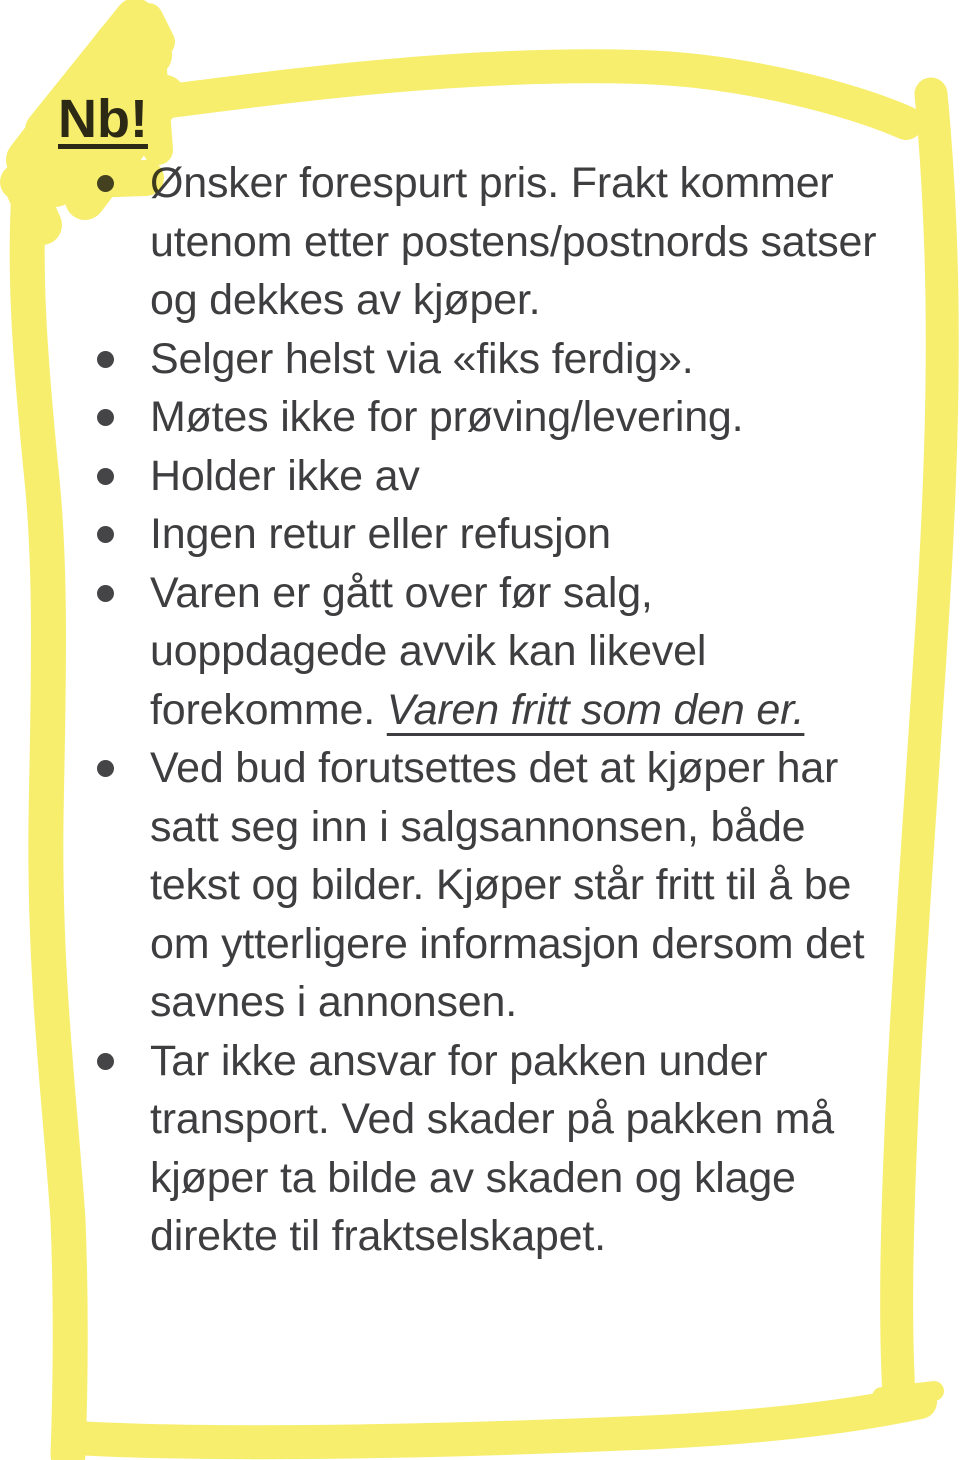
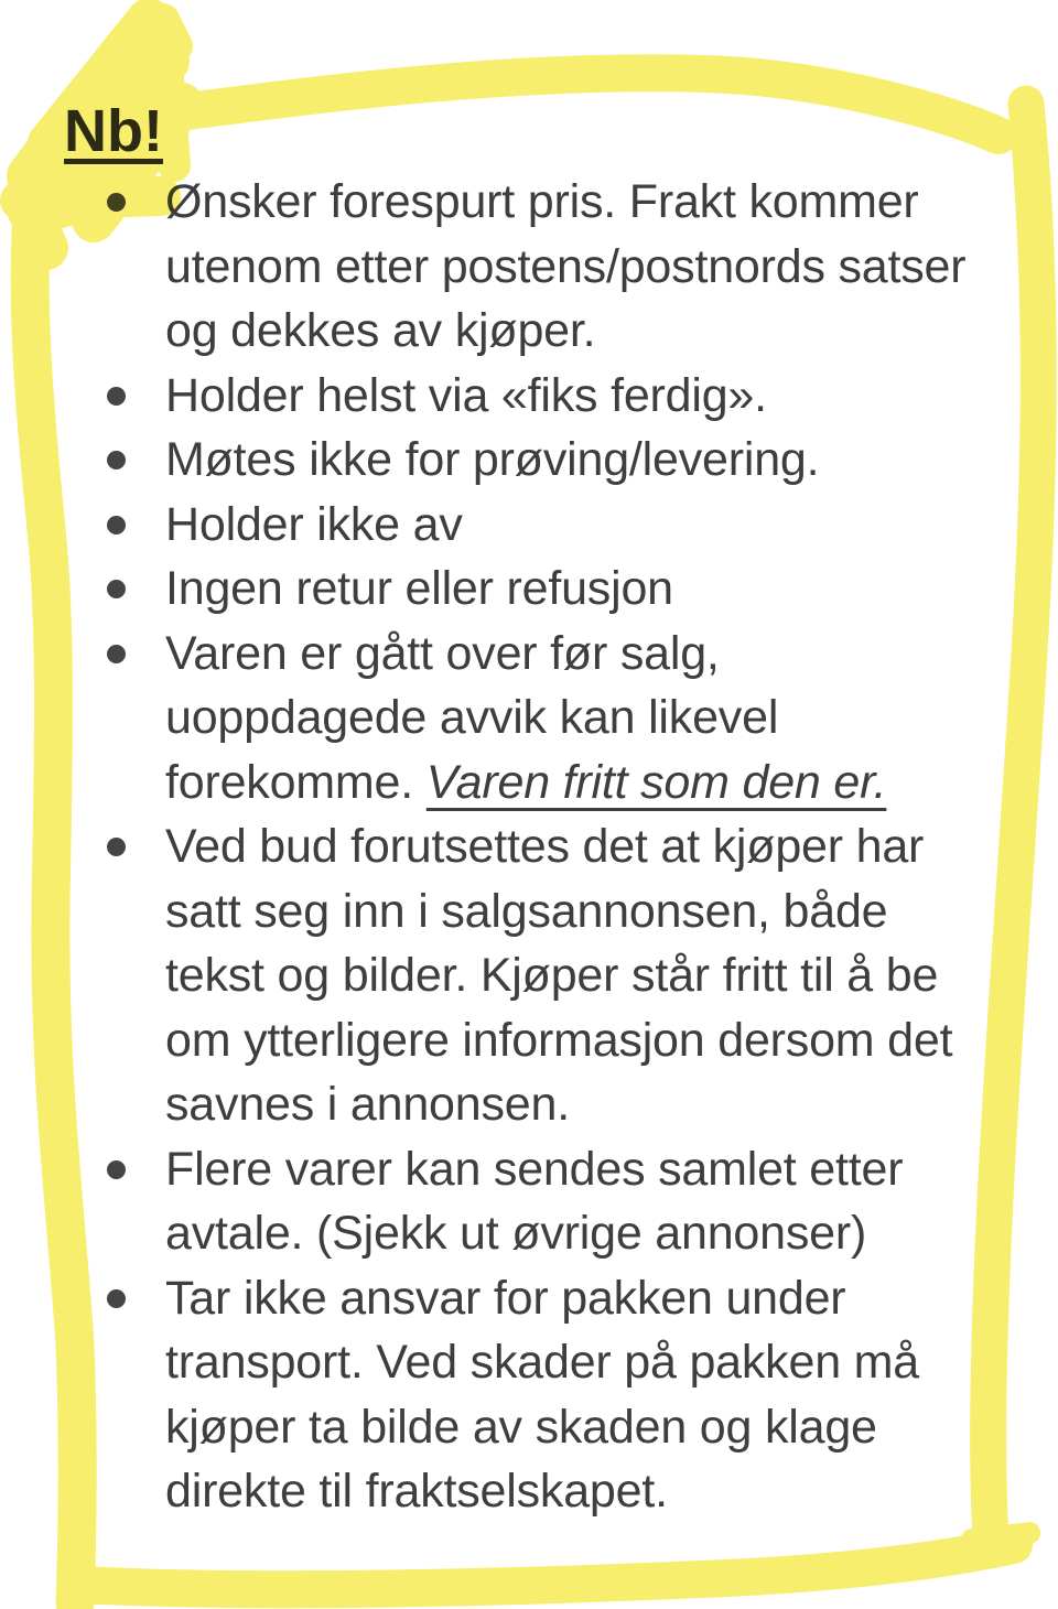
  Ønsker forespurt pris. Frakt kommer
  utenom etter postens/postnords satser
  og dekkes av kjøper.
- Selger helst via «fiks ferdig».
+ Holder helst via «fiks ferdig».
  Møtes ikke for prøving/levering.
  Holder ikke av
  Ingen retur eller refusjon
  Varen er gått over før salg,
  uoppdagede avvik kan likevel
  forekomme. Varen fritt som den er.
  Ved bud forutsettes det at kjøper har
  satt seg inn i salgsannonsen, både
  tekst og bilder. Kjøper står fritt til å be
  om ytterligere informasjon dersom det
  savnes i annonsen.
+ Flere varer kan sendes samlet etter
+ avtale. (Sjekk ut øvrige annonser)
  Tar ikke ansvar for pakken under
  transport. Ved skader på pakken må
  kjøper ta bilde av skaden og klage
  direkte til fraktselskapet.
